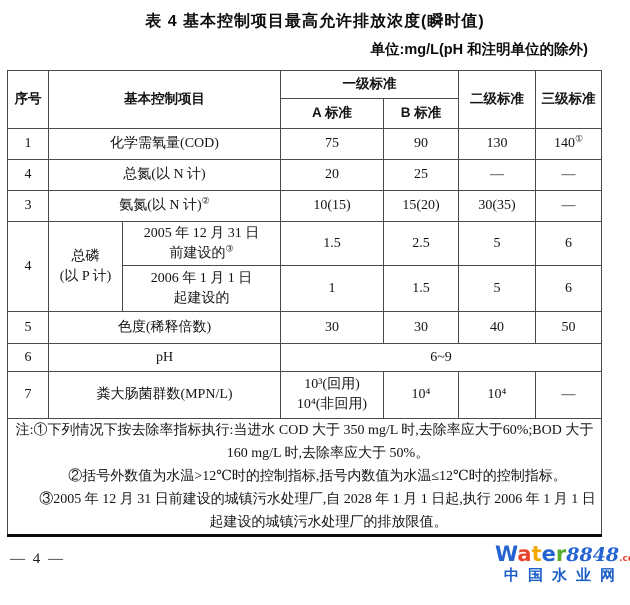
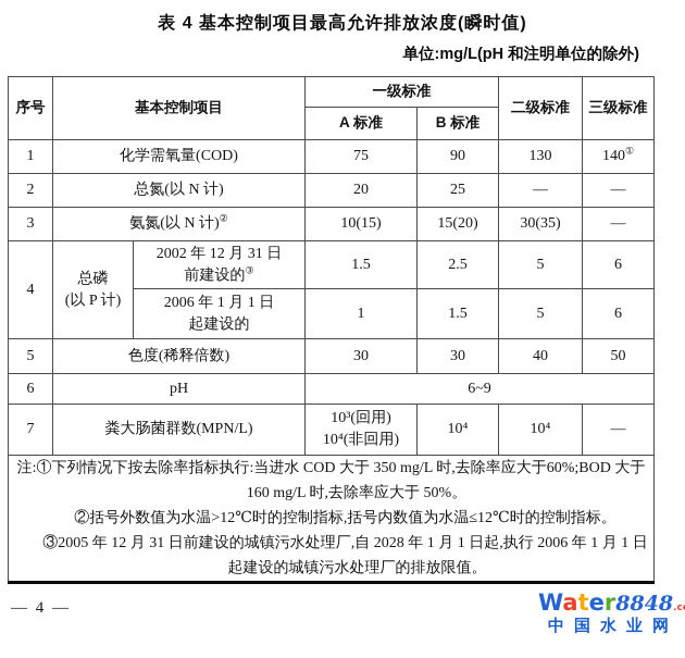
  表 4 基本控制项目最高允许排放浓度(瞬时值)
  单位:mg/L(pH 和注明单位的除外)
  序号	基本控制项目	一级标准	二级标准	三级标准
  A 标准	B 标准
  1	化学需氧量(COD)	75	90	130	140①
- 4	总氮(以 N 计)	20	25	—	—
+ 2	总氮(以 N 计)	20	25	—	—
  3	氨氮(以 N 计)②	10(15)	15(20)	30(35)	—
- 4	总磷 (以 P 计)	2005 年 12 月 31 日 前建设的③	1.5	2.5	5	6
+ 4	总磷 (以 P 计)	2002 年 12 月 31 日 前建设的③	1.5	2.5	5	6
  2006 年 1 月 1 日 起建设的	1	1.5	5	6
  5	色度(稀释倍数)	30	30	40	50
  6	pH	6~9
  7	粪大肠菌群数(MPN/L)	10³(回用) 10⁴(非回用)	10⁴	10⁴	—
  注:①下列情况下按去除率指标执行:当进水 COD 大于 350 mg/L 时,去除率应大于60%;BOD 大于 160 mg/L 时,去除率应大于 50%。 ②括号外数值为水温>12℃时的控制指标,括号内数值为水温≤12℃时的控制指标。 ③2005 年 12 月 31 日前建设的城镇污水处理厂,自 2028 年 1 月 1 日起,执行 2006 年 1 月 1 日起建设的城镇污水处理厂的排放限值。
  — 4 —
  Water8848.c
  中国水业网
